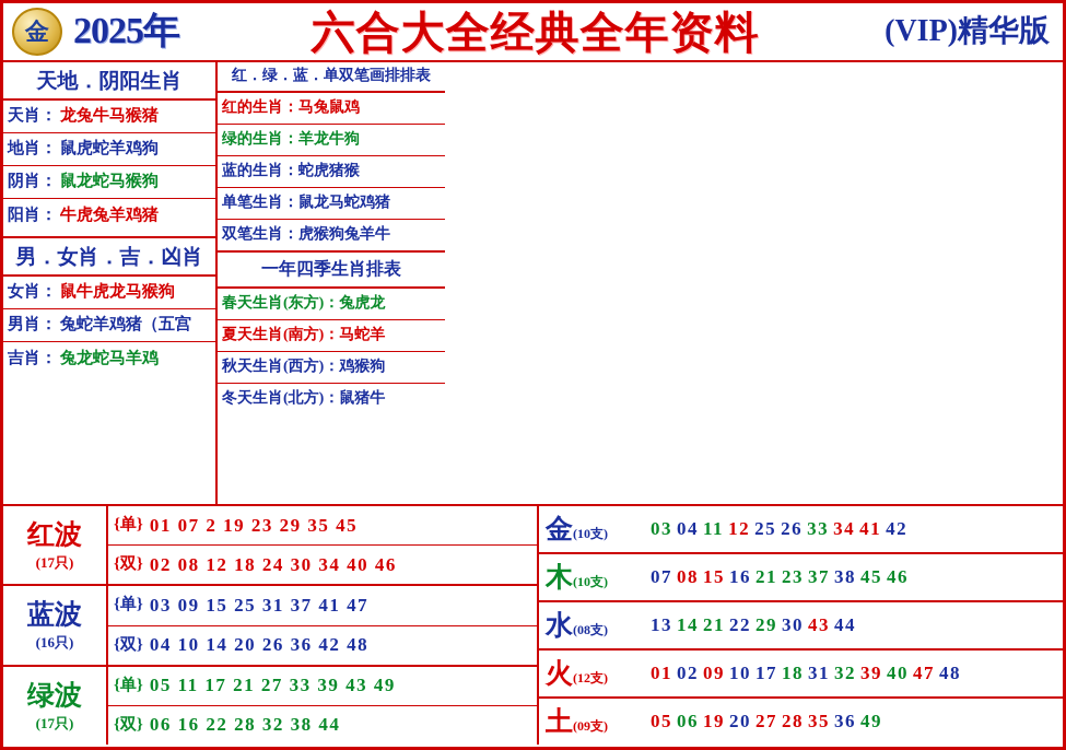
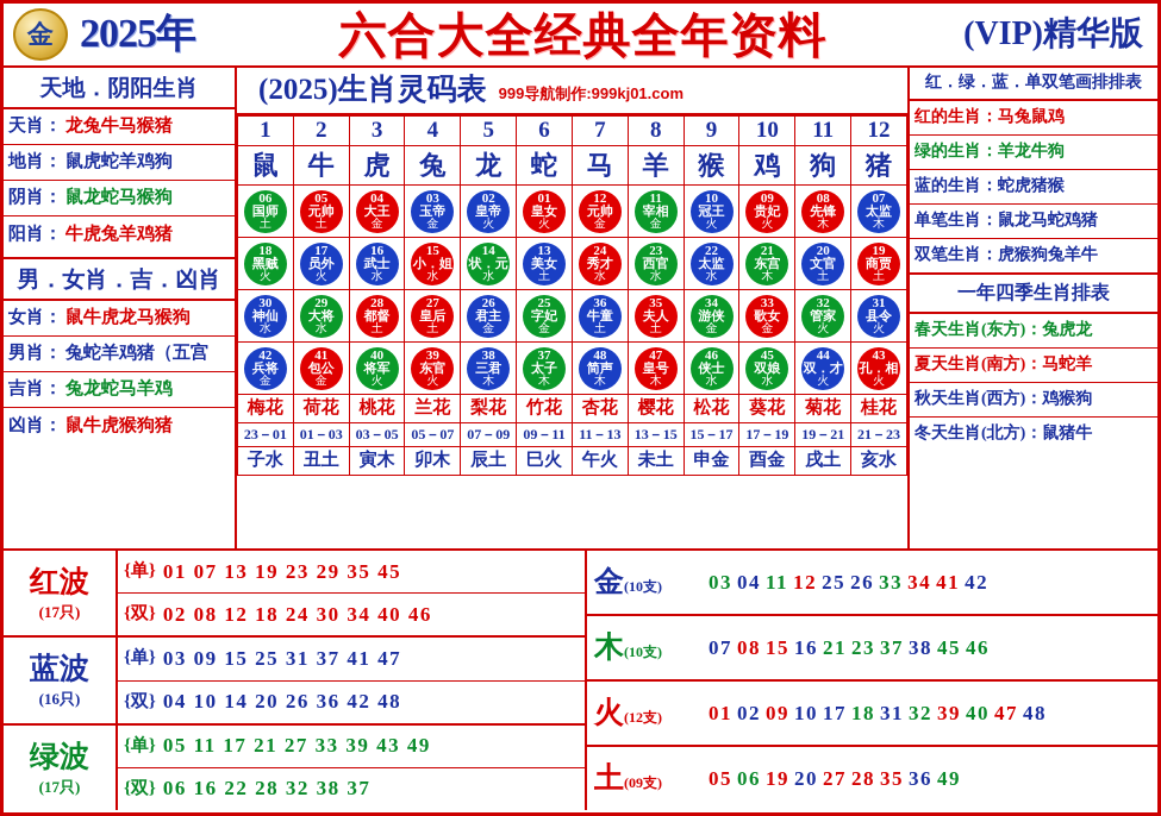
  金
  2025年
  六合大全经典全年资料
  (VIP)精华版
  天地．阴阳生肖
  天肖：
  龙兔牛马猴猪
  地肖：
  鼠虎蛇羊鸡狗
  阴肖：
  鼠龙蛇马猴狗
  阳肖：
  牛虎兔羊鸡猪
  男．女肖．吉．凶肖
  女肖：
  鼠牛虎龙马猴狗
  男肖：
  兔蛇羊鸡猪（五宫
  吉肖：
  兔龙蛇马羊鸡
+ 凶肖：
+ 鼠牛虎猴狗猪
+ (2025)生肖灵码表
+ 999导航制作:999kj01.com
+ 1	2	3	4	5	6	7	8	9	10	11	12
+ 鼠	牛	虎	兔	龙	蛇	马	羊	猴	鸡	狗	猪
+ 06国师土	05元帅土	04大王金	03玉帝金	02皇帝火	01皇女火	12元帅金	11宰相金	10冠王火	09贵妃火	08先锋木	07太监木
+ 18黑贼火	17员外火	16武士水	15小．姐水	14状．元水	13美女土	24秀才水	23西官水	22太监水	21东宫木	20文官土	19商贾土
+ 30神仙水	29大将水	28都督土	27皇后土	26君主金	25字妃金	36牛童土	35夫人土	34游侠金	33歌女金	32管家火	31县令火
+ 42兵将金	41包公金	40将军火	39东官火	38三君木	37太子木	48简声木	47皇号木	46侠士水	45双娘水	44双．才火	43孔．相火
+ 梅花	荷花	桃花	兰花	梨花	竹花	杏花	樱花	松花	葵花	菊花	桂花
+ 23－01	01－03	03－05	05－07	07－09	09－11	11－13	13－15	15－17	17－19	19－21	21－23
+ 子水	丑土	寅木	卯木	辰土	巳火	午火	未土	申金	酉金	戌土	亥水
  红．绿．蓝．单双笔画排排表
  红的生肖：马兔鼠鸡
  绿的生肖：羊龙牛狗
  蓝的生肖：蛇虎猪猴
  单笔生肖：鼠龙马蛇鸡猪
  双笔生肖：虎猴狗兔羊牛
  一年四季生肖排表
  春天生肖(东方)：兔虎龙
  夏天生肖(南方)：马蛇羊
  秋天生肖(西方)：鸡猴狗
  冬天生肖(北方)：鼠猪牛
  红波
  (17只)
  {单}
- 01 07 2 19 23 29 35 45
+ 01 07 13 19 23 29 35 45
  {双}
  02 08 12 18 24 30 34 40 46
  蓝波
  (16只)
  {单}
  03 09 15 25 31 37 41 47
  {双}
  04 10 14 20 26 36 42 48
  绿波
  (17只)
  {单}
  05 11 17 21 27 33 39 43 49
  {双}
- 06 16 22 28 32 38 44
+ 06 16 22 28 32 38 37
  金(10支)
  03 04 11 12 25 26 33 34 41 42
  木(10支)
  07 08 15 16 21 23 37 38 45 46
- 水(08支)
- 13 14 21 22 29 30 43 44
  火(12支)
  01 02 09 10 17 18 31 32 39 40 47 48
  土(09支)
  05 06 19 20 27 28 35 36 49
